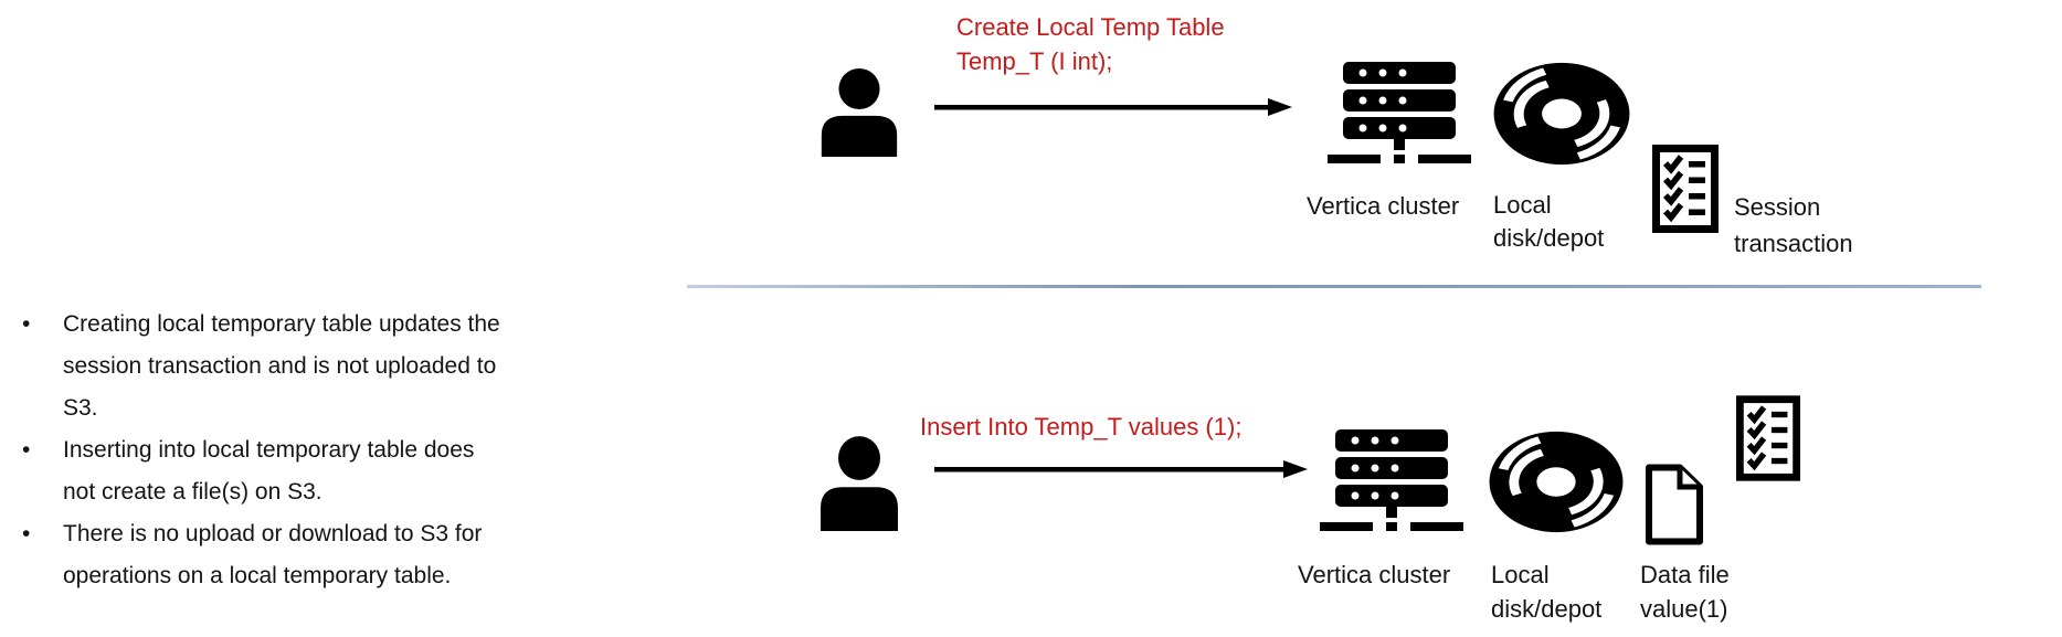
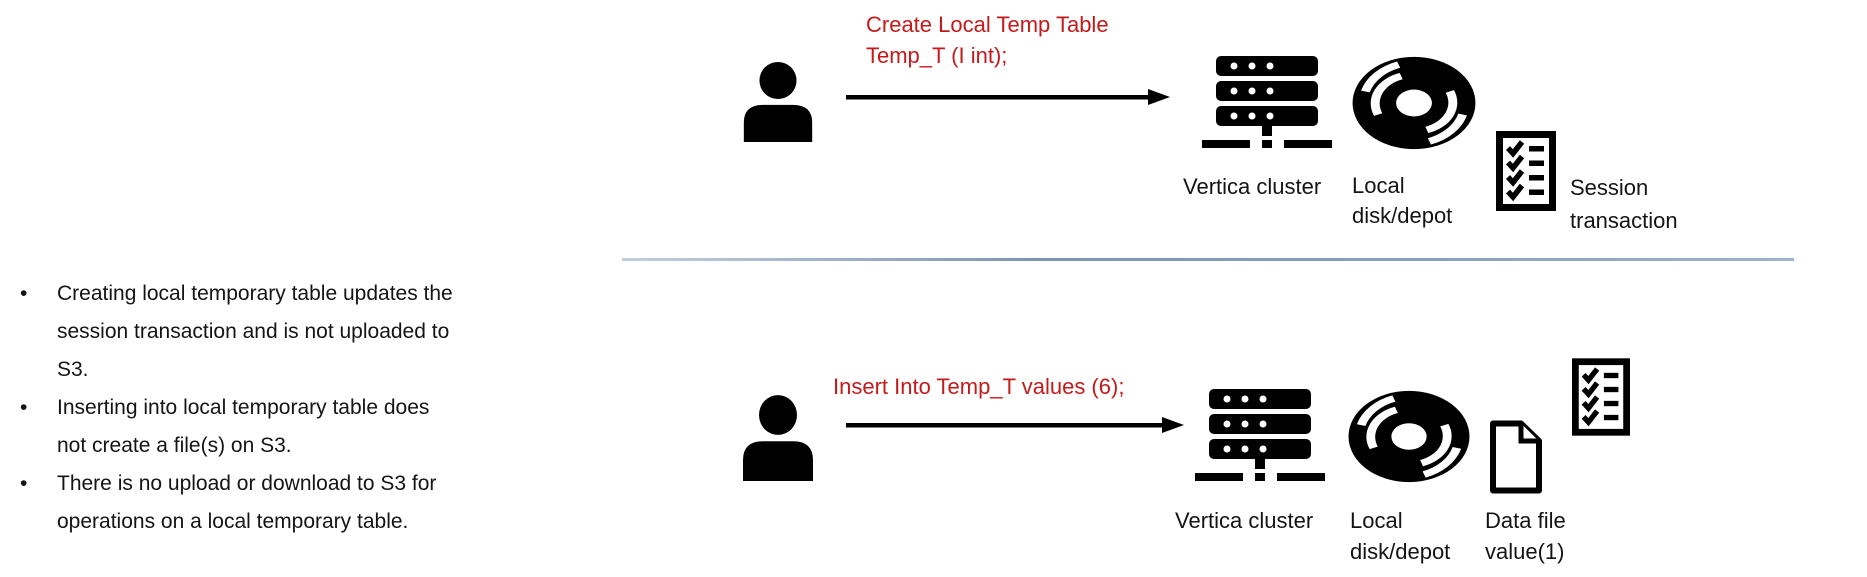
  •
  Creating local temporary table updates the
  session transaction and is not uploaded to
  S3.
  •
  Inserting into local temporary table does
  not create a file(s) on S3.
  •
  There is no upload or download to S3 for
  operations on a local temporary table.
  Create Local Temp Table
  Temp_T (I int);
  Vertica cluster
  Local
  disk/depot
  Session
  transaction
- Insert Into Temp_T values (1);
+ Insert Into Temp_T values (6);
  Vertica cluster
  Local
  disk/depot
  Data file
  value(1)
